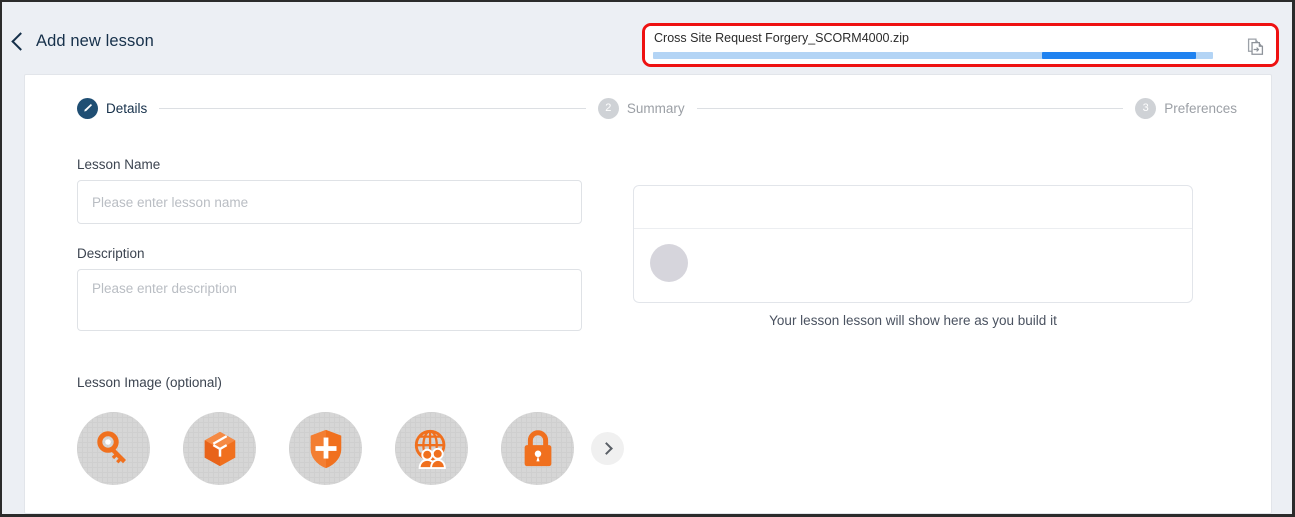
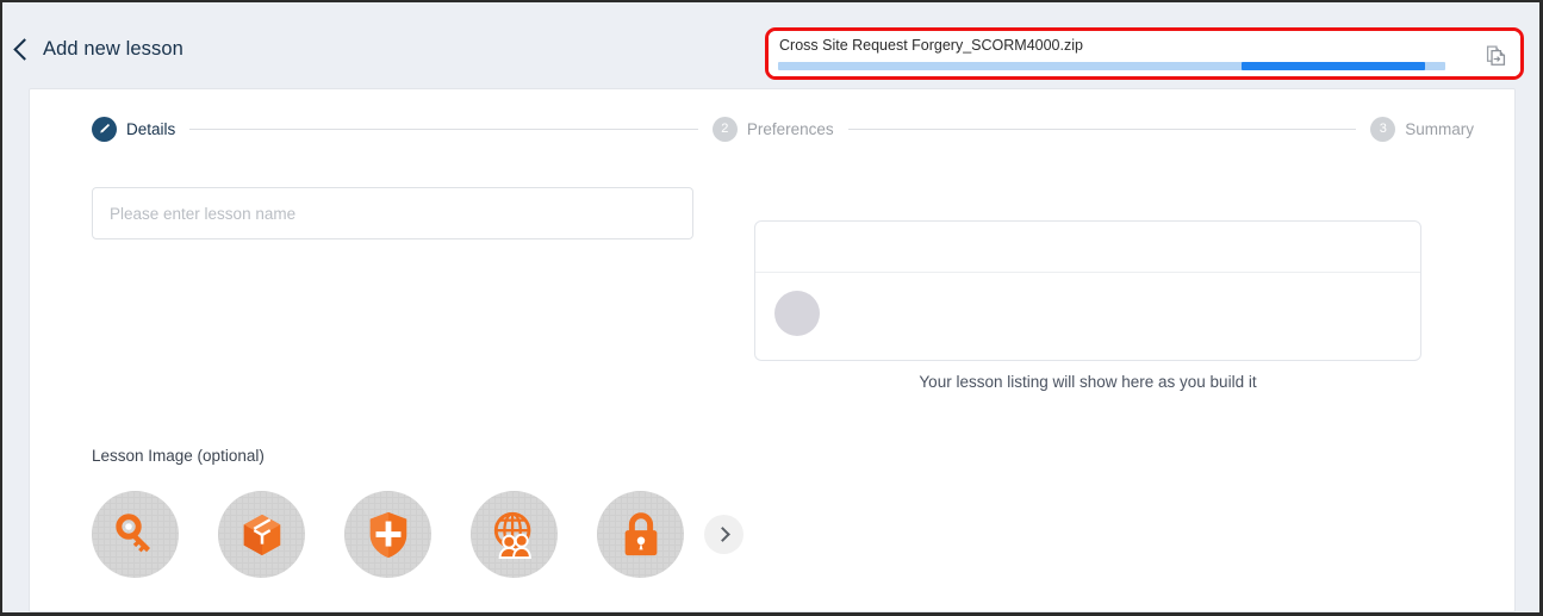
  Add new lesson
  Cross Site Request Forgery_SCORM4000.zip
  Details
  2
- Summary
+ Preferences
  3
- Preferences
+ Summary
- Lesson Name
  Please enter lesson name
- Description
- Please enter description
  Lesson Image (optional)
- Your lesson lesson will show here as you build it
+ Your lesson listing will show here as you build it
